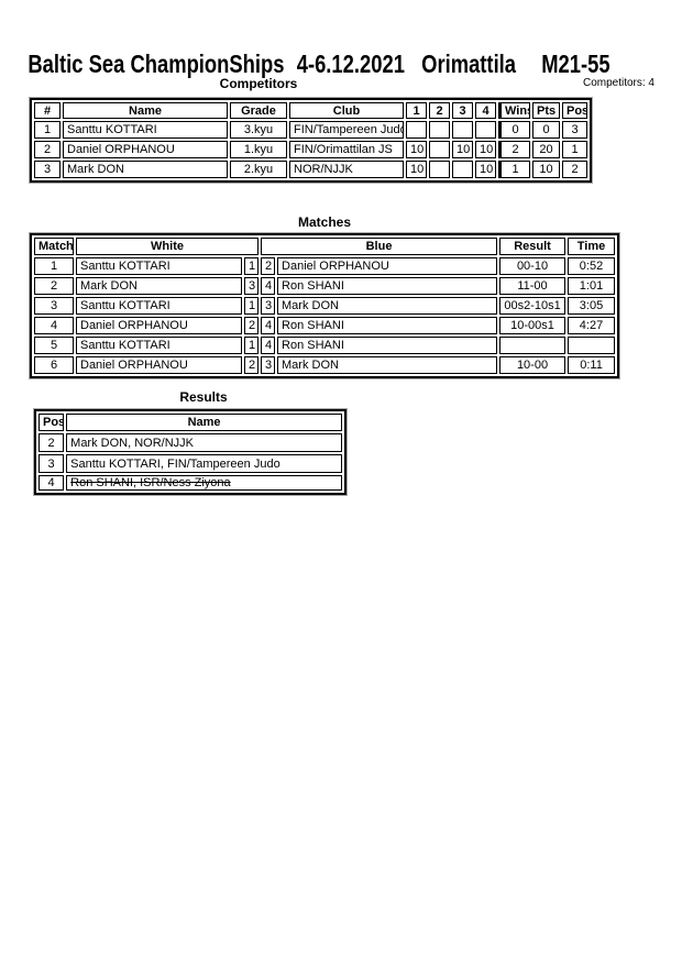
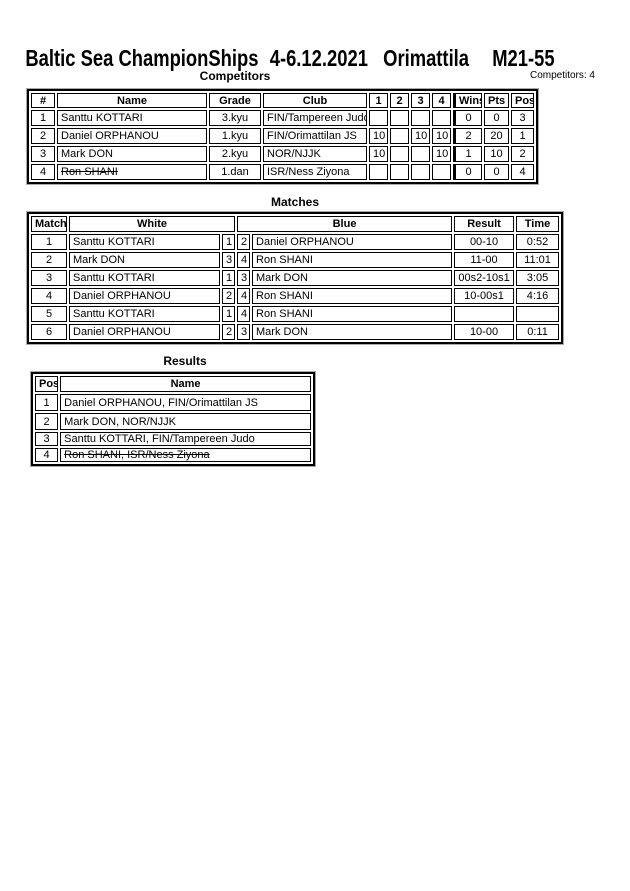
  Baltic Sea ChampionShips
  4-6.12.2021
  Orimattila
  M21-55
  Competitors
  Competitors: 4
  #	Name	Grade	Club	1	2	3	4	Win	Pts	Pos
  1	Santtu KOTTARI	3.kyu	FIN/Tampereen Judo					0	0	3
  2	Daniel ORPHANOU	1.kyu	FIN/Orimattilan JS	10		10	10	2	20	1
  3	Mark DON	2.kyu	NOR/NJJK	10			10	1	10	2
+ 4	Ron SHANI	1.dan	ISR/Ness Ziyona					0	0	4
  Matches
  Match	White	Blue	Result	Time
  1	Santtu KOTTARI	1	2	Daniel ORPHANOU	00-10	0:52
- 2	Mark DON	3	4	Ron SHANI	11-00	1:01
+ 2	Mark DON	3	4	Ron SHANI	11-00	11:01
  3	Santtu KOTTARI	1	3	Mark DON	00s2-10s1	3:05
- 4	Daniel ORPHANOU	2	4	Ron SHANI	10-00s1	4:27
+ 4	Daniel ORPHANOU	2	4	Ron SHANI	10-00s1	4:16
  5	Santtu KOTTARI	1	4	Ron SHANI
  6	Daniel ORPHANOU	2	3	Mark DON	10-00	0:11
  Results
  Pos	Name
+ 1	Daniel ORPHANOU, FIN/Orimattilan JS
  2	Mark DON, NOR/NJJK
  3	Santtu KOTTARI, FIN/Tampereen Judo
  4	Ron SHANI, ISR/Ness Ziyona
